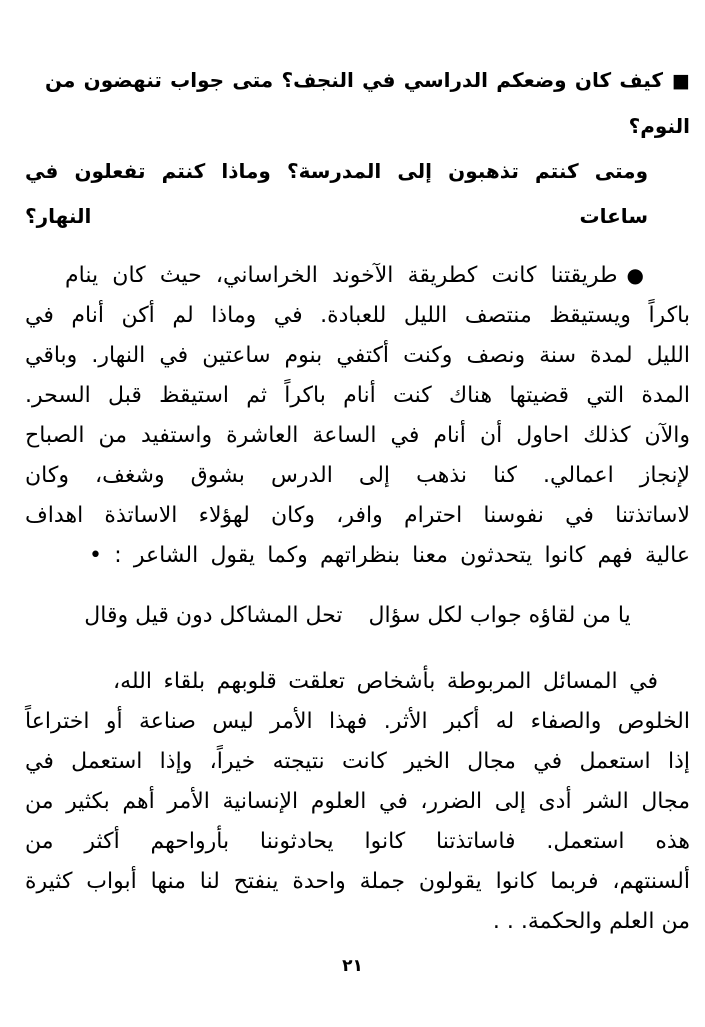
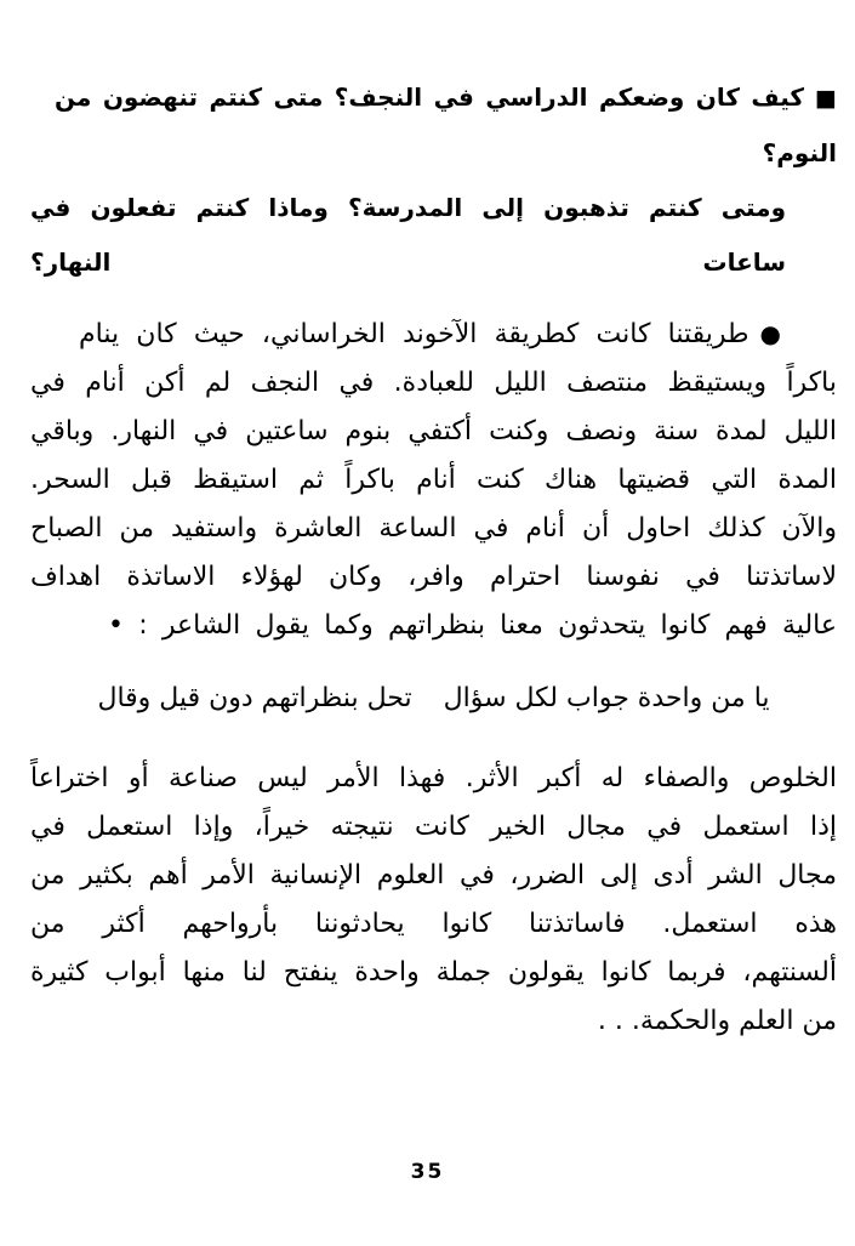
- ■كيف كان وضعكم الدراسي في النجف؟ متى جواب تنهضون من النوم؟
+ ■كيف كان وضعكم الدراسي في النجف؟ متى كنتم تنهضون من النوم؟
  ومتى كنتم تذهبون إلى المدرسة؟ وماذا كنتم تفعلون في ساعات النهار؟
  ●طريقتنا كانت كطريقة الآخوند الخراساني، حيث كان ينام
- باكراً ويستيقظ منتصف الليل للعبادة. في وماذا لم أكن أنام في
+ باكراً ويستيقظ منتصف الليل للعبادة. في النجف لم أكن أنام في
  الليل لمدة سنة ونصف وكنت أكتفي بنوم ساعتين في النهار. وباقي
  المدة التي قضيتها هناك كنت أنام باكراً ثم استيقظ قبل السحر.
  والآن كذلك احاول أن أنام في الساعة العاشرة واستفيد من الصباح
- لإنجاز اعمالي. كنا نذهب إلى الدرس بشوق وشغف، وكان
  لاساتذتنا في نفوسنا احترام وافر، وكان لهؤلاء الاساتذة اهداف
  عالية فهم كانوا يتحدثون معنا بنظراتهم وكما يقول الشاعر : •
- يا من لقاؤه جواب لكل سؤال
+ يا من واحدة جواب لكل سؤال
- تحل المشاكل دون قيل وقال
+ تحل بنظراتهم دون قيل وقال
- في المسائل المربوطة بأشخاص تعلقت قلوبهم بلقاء الله،
  الخلوص والصفاء له أكبر الأثر. فهذا الأمر ليس صناعة أو اختراعاً
  إذا استعمل في مجال الخير كانت نتيجته خيراً، وإذا استعمل في
  مجال الشر أدى إلى الضرر، في العلوم الإنسانية الأمر أهم بكثير من
  هذه استعمل. فاساتذتنا كانوا يحادثوننا بأرواحهم أكثر من
  ألسنتهم، فربما كانوا يقولون جملة واحدة ينفتح لنا منها أبواب كثيرة
  من العلم والحكمة. . .
- ٢١
+ 35
